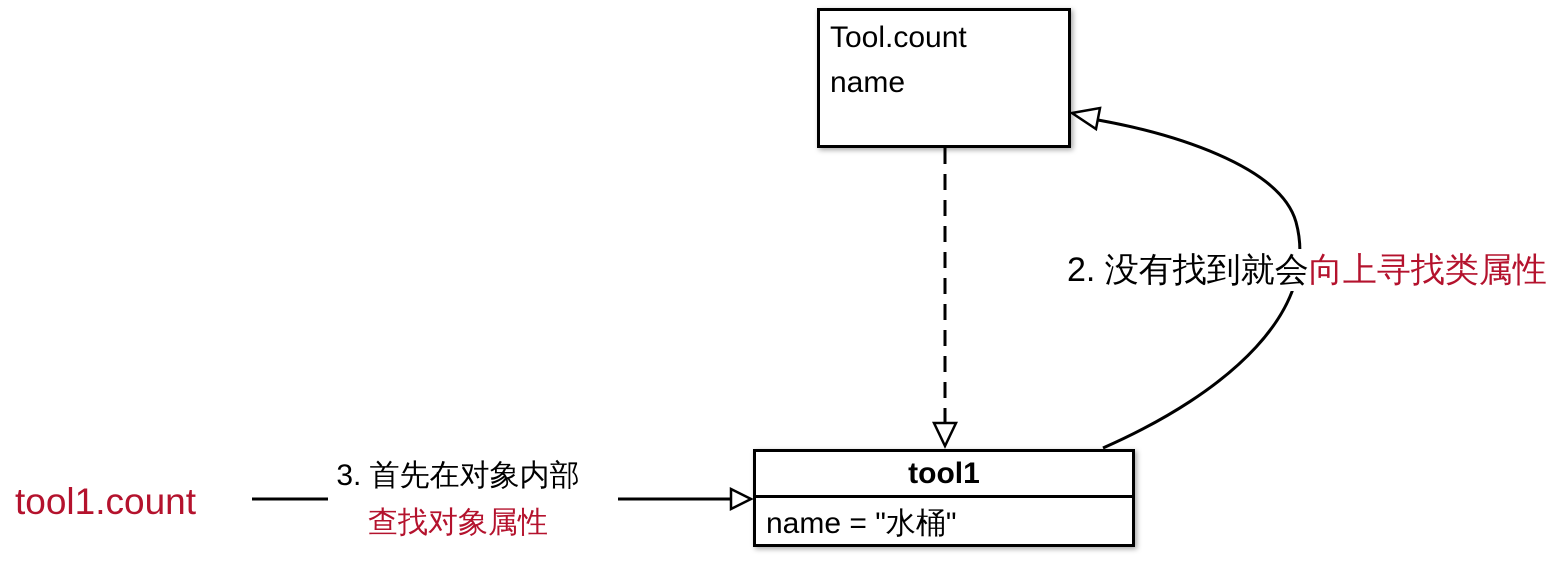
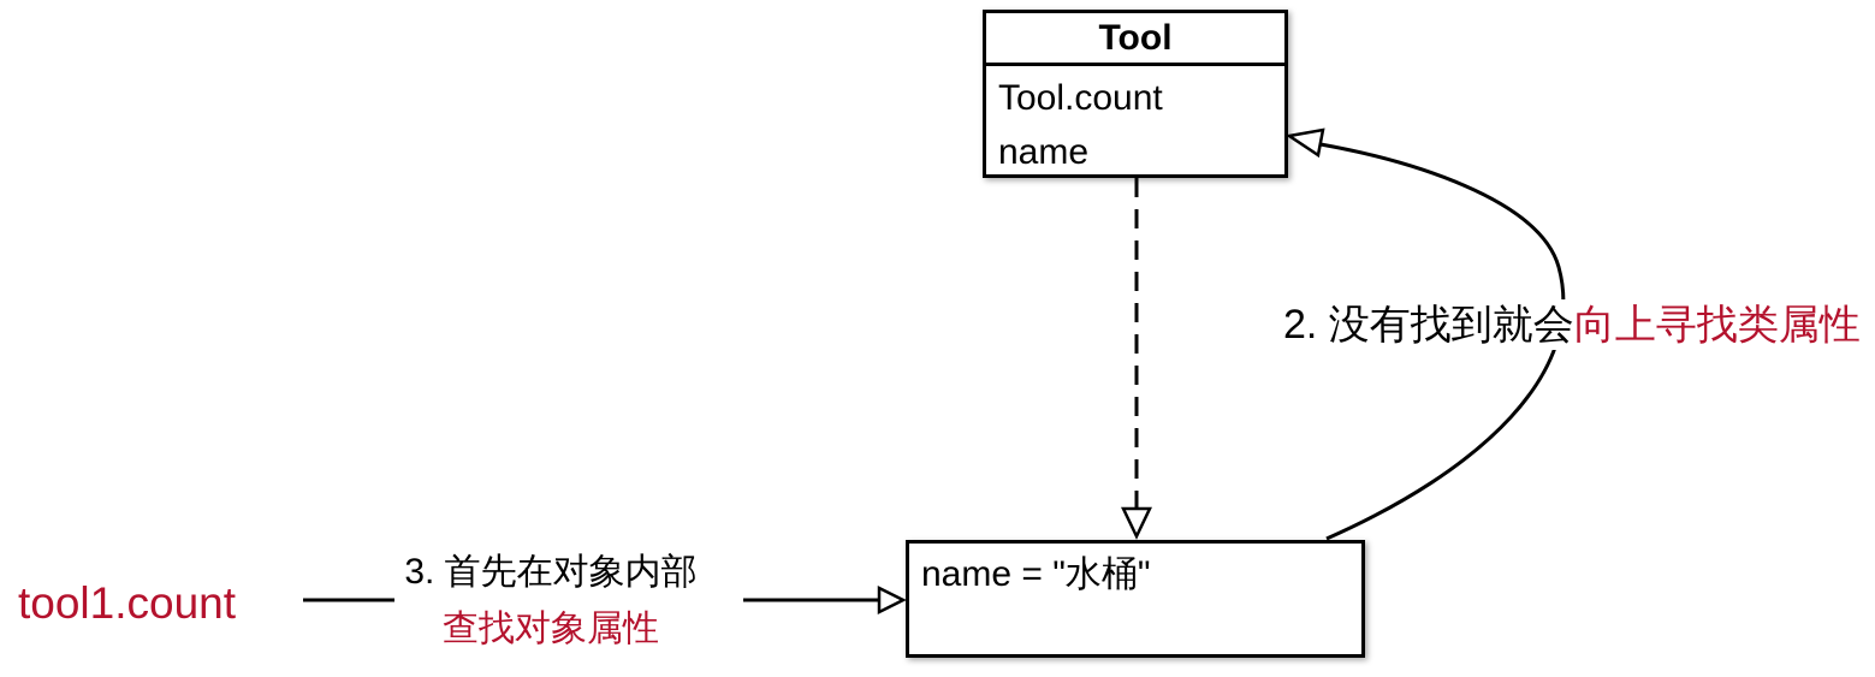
+ Tool
  Tool.count
  name
- tool1
  name = "水桶"
  tool1.count
  3. 首先在对象内部
  查找对象属性
  2. 没有找到就会向上寻找类属性
